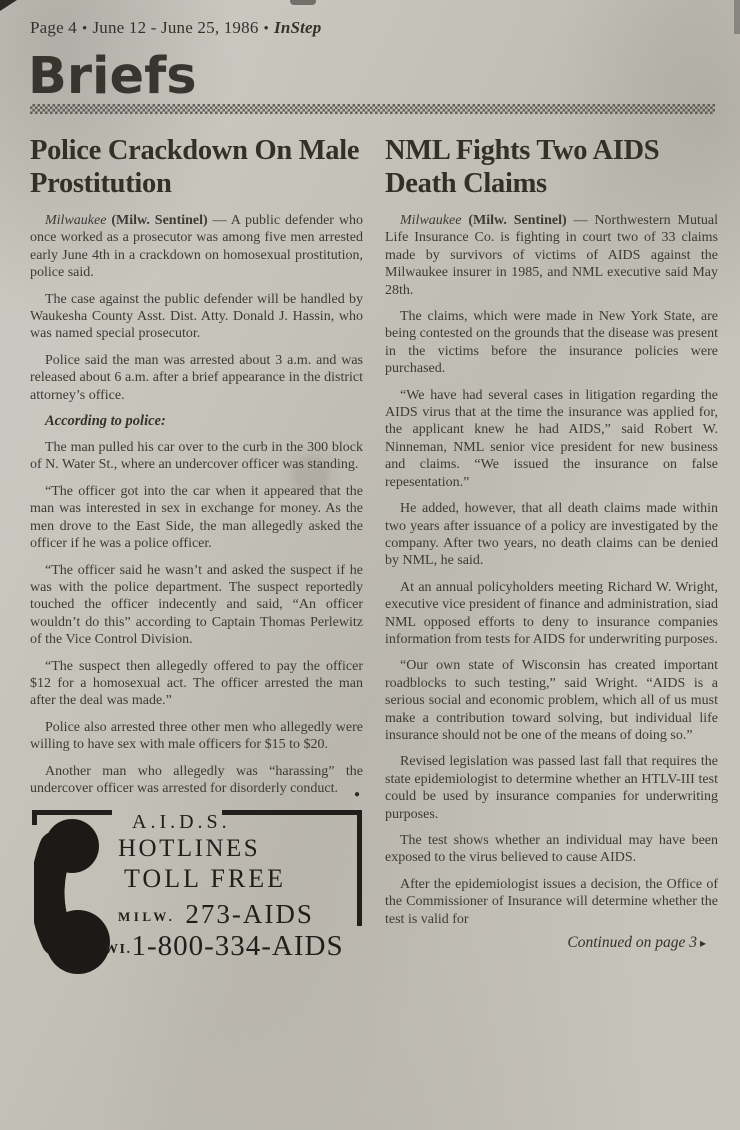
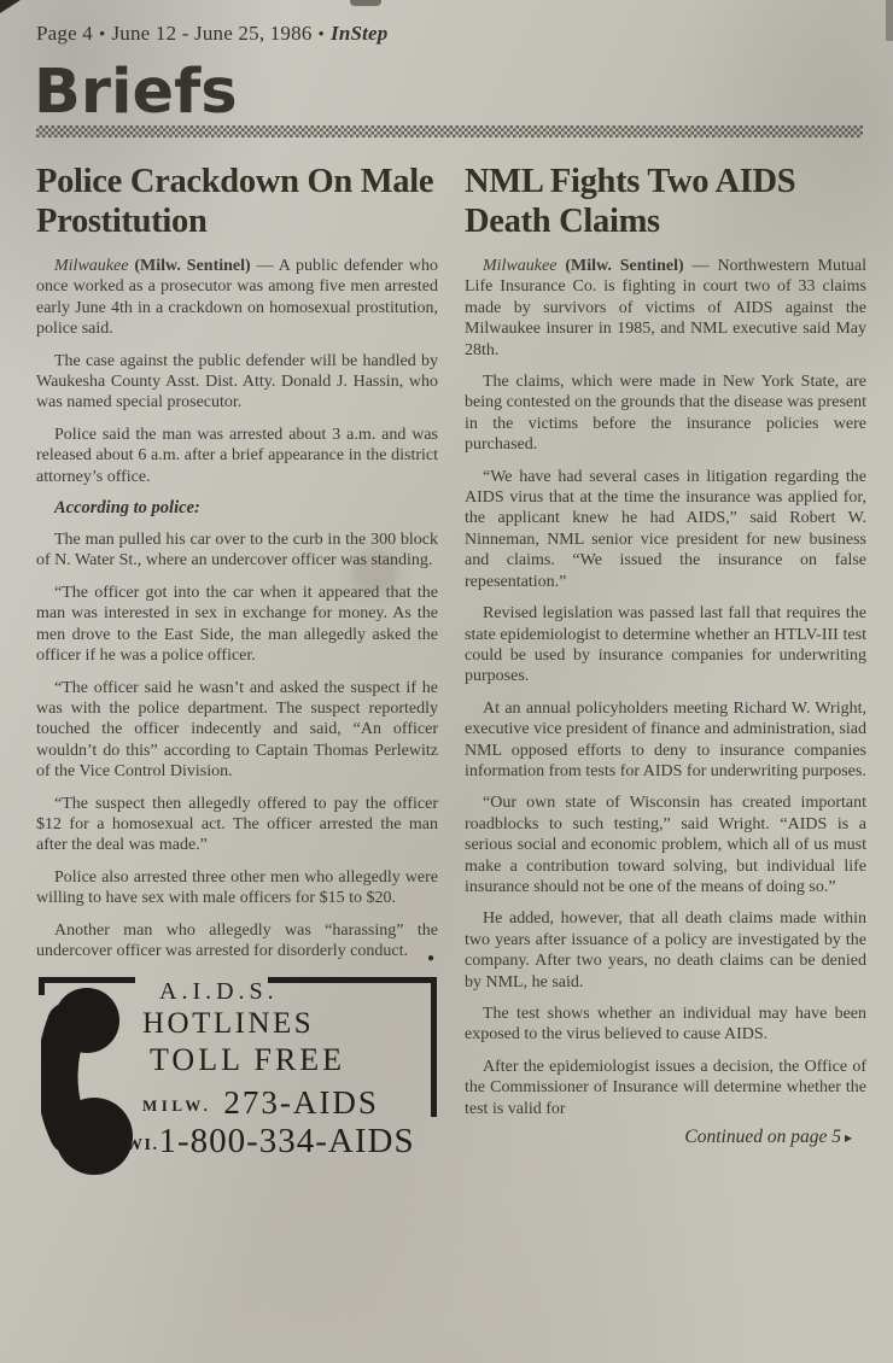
  Page 4 • June 12 - June 25, 1986 • InStep
  Briefs
  Police Crackdown On Male Prostitution
  Milwaukee (Milw. Sentinel) — A public defender who once worked as a prosecutor was among five men arrested early June 4th in a crackdown on homosexual prostitution, police said.
  The case against the public defender will be handled by Waukesha County Asst. Dist. Atty. Donald J. Hassin, who was named special prosecutor.
  Police said the man was arrested about 3 a.m. and was released about 6 a.m. after a brief appearance in the district attorney’s office.
  According to police:
  The man pulled his car over to the curb in the 300 block of N. Water St., where an undercover officer was standing.
  “The officer got into the car when it appeared that the man was interested in sex in exchange for money. As the men drove to the East Side, the man allegedly asked the officer if he was a police officer.
  “The officer said he wasn’t and asked the suspect if he was with the police department. The suspect reportedly touched the officer indecently and said, “An officer wouldn’t do this” according to Captain Thomas Perlewitz of the Vice Control Division.
  “The suspect then allegedly offered to pay the officer $12 for a homosexual act. The officer arrested the man after the deal was made.”
  Police also arrested three other men who allegedly were willing to have sex with male officers for $15 to $20.
  Another man who allegedly was “harassing” the undercover officer was arrested for disorderly conduct.
  ●
  A.I.D.S.
  HOTLINES
  TOLL FREE
  MILW. 273-AIDS
  WI.1-800-334-AIDS
  NML Fights Two AIDS Death Claims
  Milwaukee (Milw. Sentinel) — Northwestern Mutual Life Insurance Co. is fighting in court two of 33 claims made by survivors of victims of AIDS against the Milwaukee insurer in 1985, and NML executive said May 28th.
  The claims, which were made in New York State, are being contested on the grounds that the disease was present in the victims before the insurance policies were purchased.
  “We have had several cases in litigation regarding the AIDS virus that at the time the insurance was applied for, the applicant knew he had AIDS,” said Robert W. Ninneman, NML senior vice president for new business and claims. “We issued the insurance on false repesentation.”
- He added, however, that all death claims made within two years after issuance of a policy are investigated by the company. After two years, no death claims can be denied by NML, he said.
+ Revised legislation was passed last fall that requires the state epidemiologist to determine whether an HTLV-III test could be used by insurance companies for underwriting purposes.
  At an annual policyholders meeting Richard W. Wright, executive vice president of finance and administration, siad NML opposed efforts to deny to insurance companies information from tests for AIDS for underwriting purposes.
  “Our own state of Wisconsin has created important roadblocks to such testing,” said Wright. “AIDS is a serious social and economic problem, which all of us must make a contribution toward solving, but individual life insurance should not be one of the means of doing so.”
- Revised legislation was passed last fall that requires the state epidemiologist to determine whether an HTLV-III test could be used by insurance companies for underwriting purposes.
+ He added, however, that all death claims made within two years after issuance of a policy are investigated by the company. After two years, no death claims can be denied by NML, he said.
  The test shows whether an individual may have been exposed to the virus believed to cause AIDS.
  After the epidemiologist issues a decision, the Office of the Commissioner of Insurance will determine whether the test is valid for
- Continued on page 3 ▸
+ Continued on page 5 ▸
